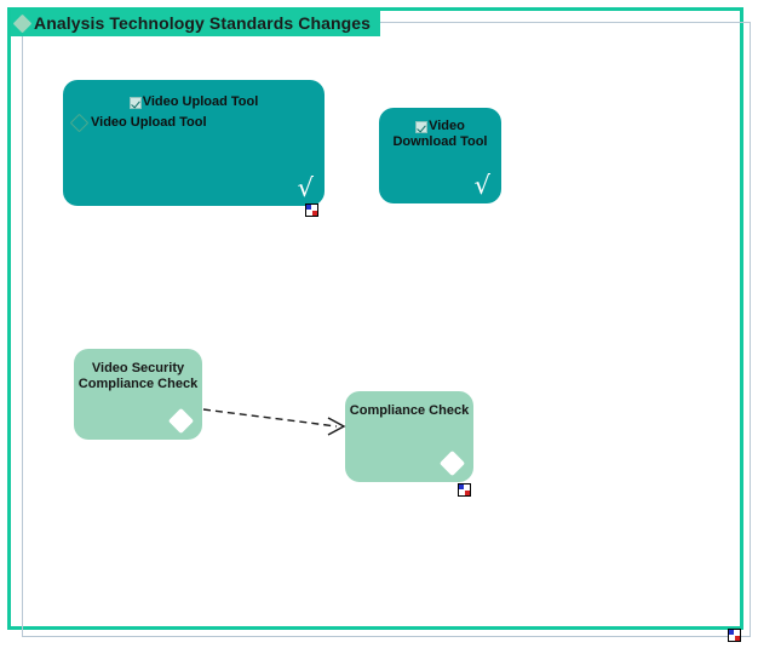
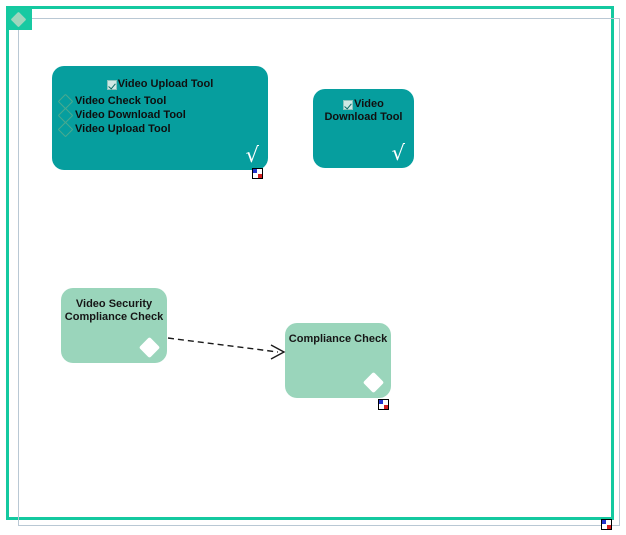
- Analysis Technology Standards Changes
  Video Upload Tool
+ Video Check Tool
+ Video Download Tool
  Video Upload Tool
  √
  Video
  Download Tool
  √
  Video Security
  Compliance Check
  Compliance Check
